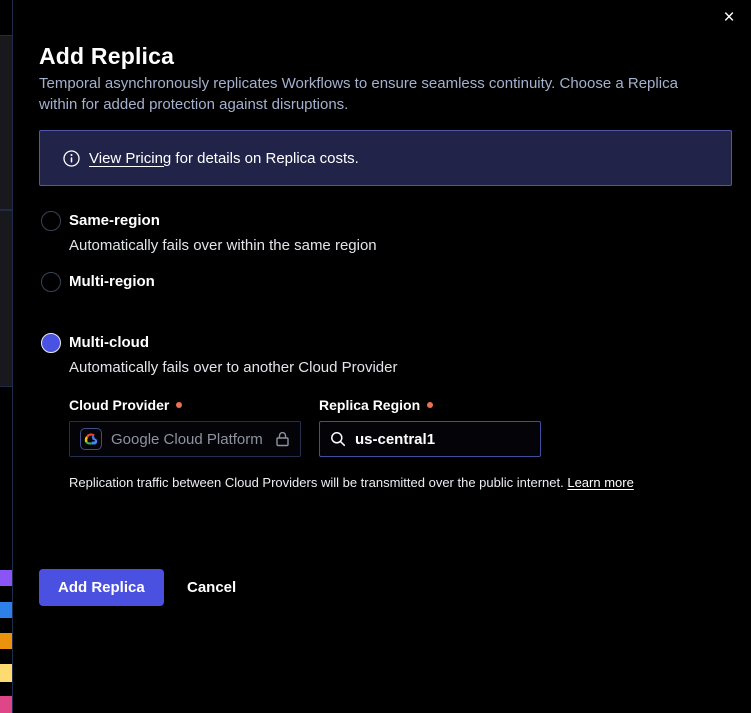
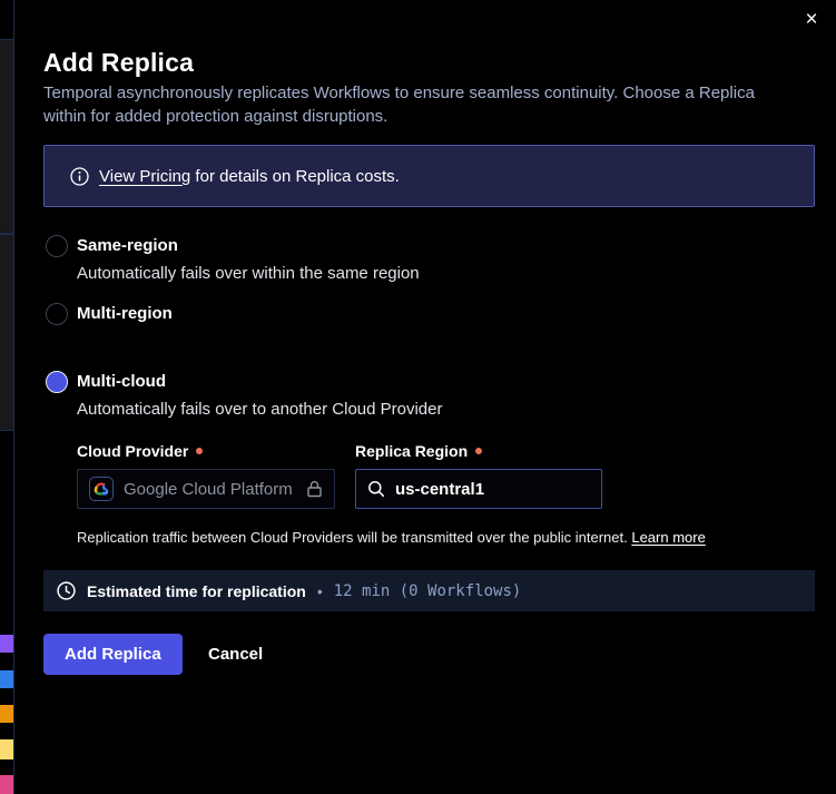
  ×
  Add Replica
  Temporal asynchronously replicates Workflows to ensure seamless continuity. Choose a Replica within for added protection against disruptions.
  View Pricing for details on Replica costs.
  Same-region
  Automatically fails over within the same region
  Multi-region
  Multi-cloud
  Automatically fails over to another Cloud Provider
  Cloud Provider
  Replica Region
  Google Cloud Platform
  us-central1
  Replication traffic between Cloud Providers will be transmitted over the public internet. Learn more
+ Estimated time for replication
+ •
+ 12 min (0 Workflows)
  Add Replica
  Cancel
